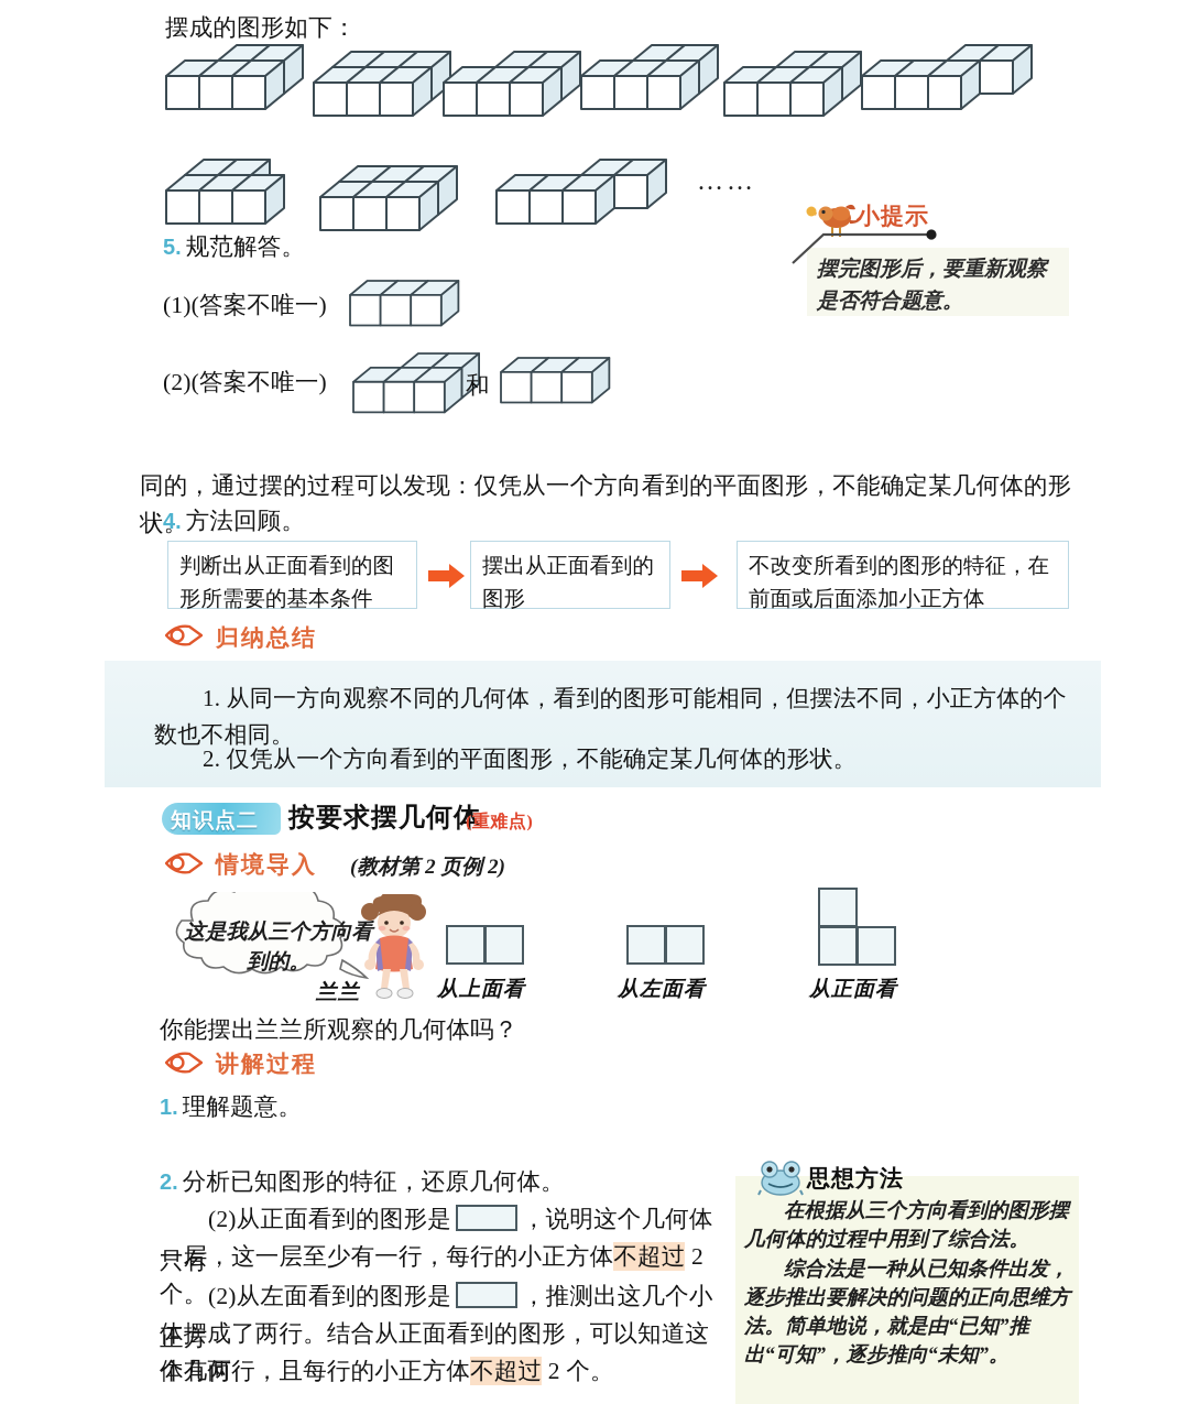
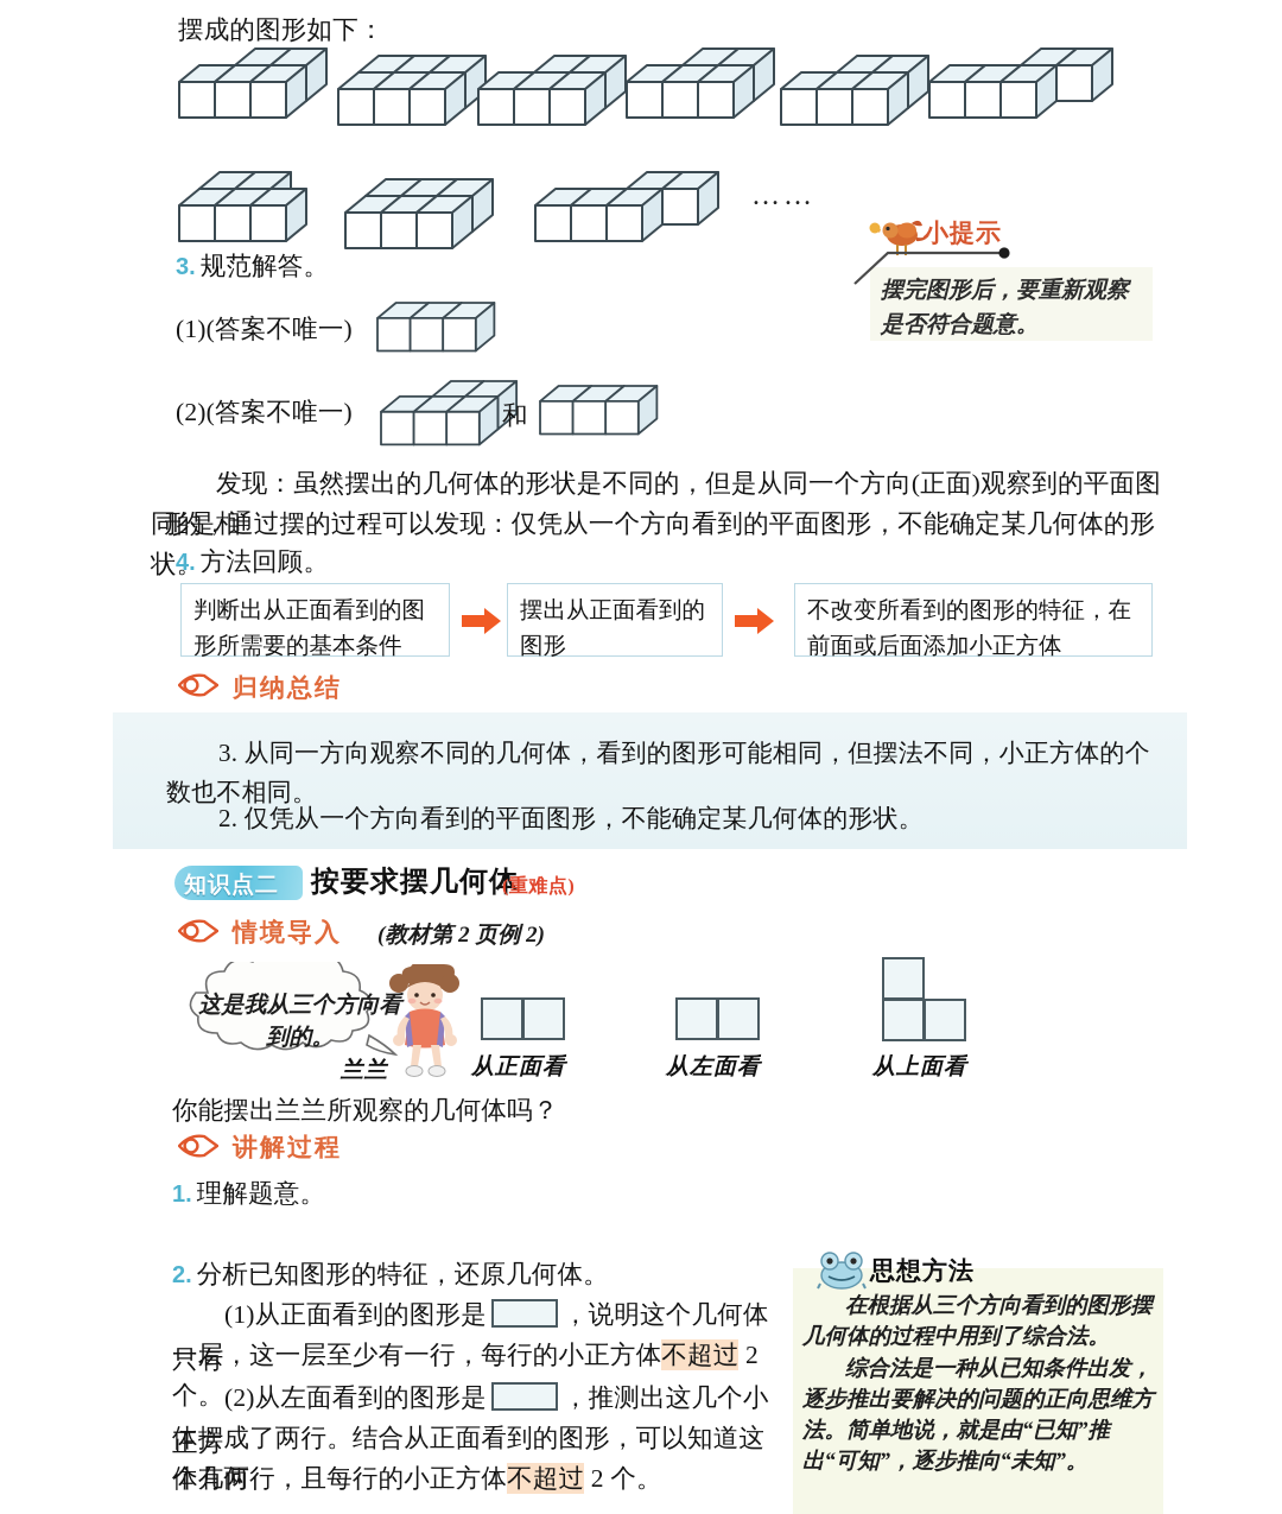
  摆成的图形如下：
  ……
  小提示
  摆完图形后，要重新观察是否符合题意。
- 5. 规范解答。
+ 3. 规范解答。
  (1)(答案不唯一)
  (2)(答案不唯一)
  和
+ 发现：虽然摆出的几何体的形状是不同的，但是从同一个方向(正面)观察到的平面图形是相
  同的，通过摆的过程可以发现：仅凭从一个方向看到的平面图形，不能确定某几何体的形状。
  4. 方法回顾。
  判断出从正面看到的图形所需要的基本条件
  摆出从正面看到的图形
  不改变所看到的图形的特征，在前面或后面添加小正方体
  归纳总结
- 1. 从同一方向观察不同的几何体，看到的图形可能相同，但摆法不同，小正方体的个数也不相同。
+ 3. 从同一方向观察不同的几何体，看到的图形可能相同，但摆法不同，小正方体的个数也不相同。
  2. 仅凭从一个方向看到的平面图形，不能确定某几何体的形状。
  知识点二
  按要求摆几何体
  (重难点)
  情境导入
  (教材第 2 页例 2)
  这是我从三个方向看到的。
  兰兰
- 从上面看
+ 从正面看
  从左面看
- 从正面看
+ 从上面看
  你能摆出兰兰所观察的几何体吗？
  讲解过程
  1. 理解题意。
  2. 分析已知图形的特征，还原几何体。
- (2)从正面看到的图形是 ，说明这个几何体只有
+ (1)从正面看到的图形是 ，说明这个几何体只有
  一层，这一层至少有一行，每行的小正方体不超过 2 个。
  (2)从左面看到的图形是 ，推测出这几个小正方
  体摆成了两行。结合从正面看到的图形，可以知道这个几何
  体有两行，且每行的小正方体不超过 2 个。
  思想方法
  在根据从三个方向看到的图形摆几何体的过程中用到了综合法。
  综合法是一种从已知条件出发，逐步推出要解决的问题的正向思维方法。简单地说，就是由“已知”推出“可知”，逐步推向“未知”。
